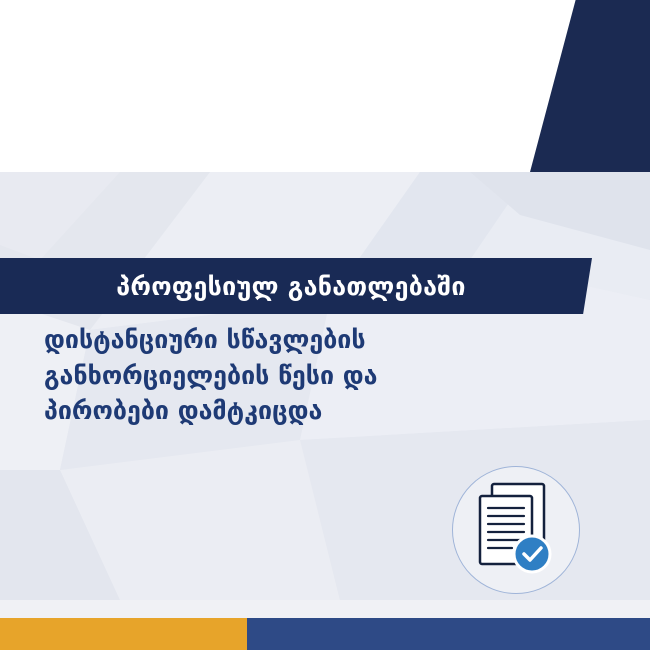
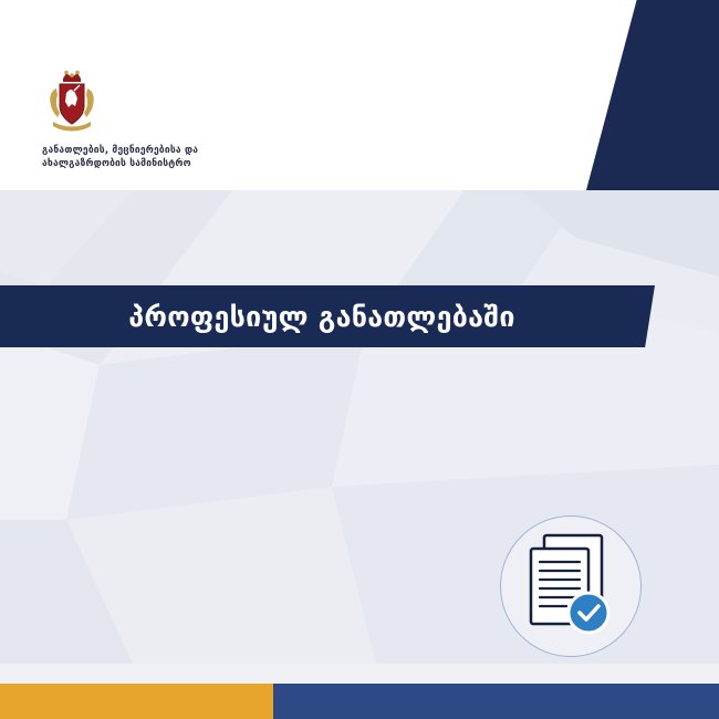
+ განათლების, მეცნიერებისა და
+ ახალგაზრდობის სამინისტრო
  პროფესიულ განათლებაში
- დისტანციური სწავლების
- განხორციელების წესი და
- პირობები დამტკიცდა
